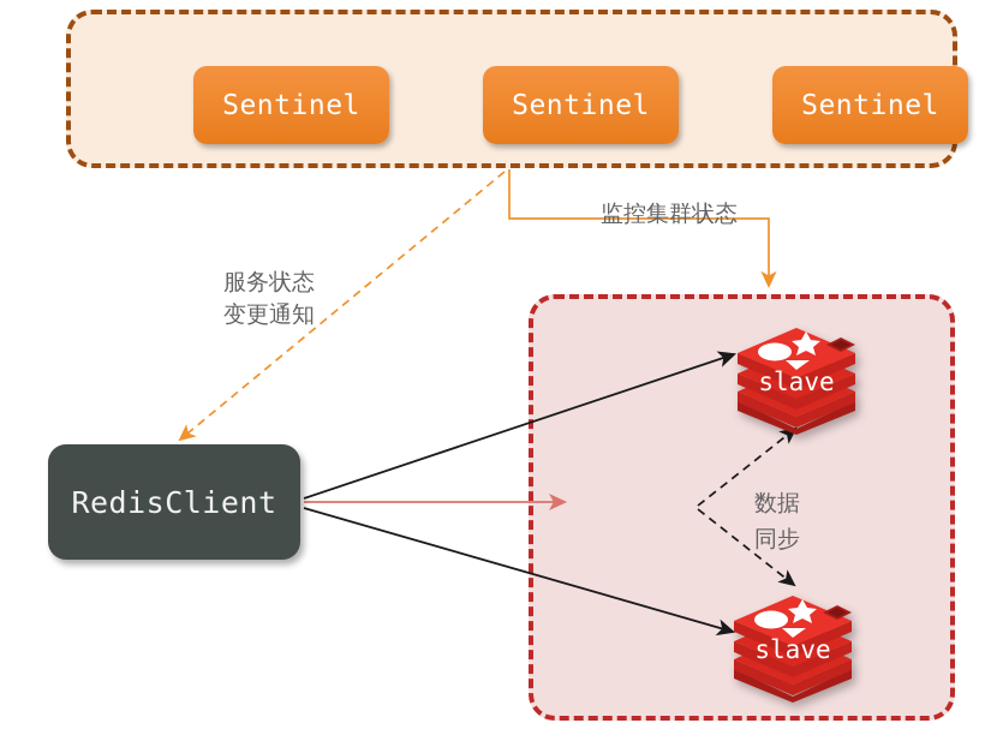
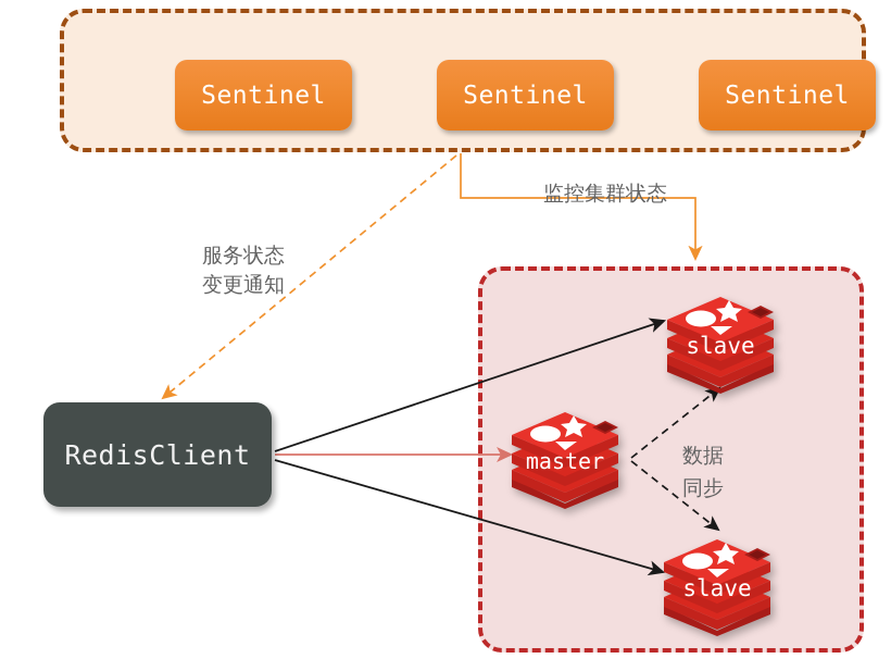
  Sentinel
  Sentinel
  Sentinel
  RedisClient
  slave
+ master
  slave
  监控集群状态
  服务状态
  变更通知
  数据
  同步
